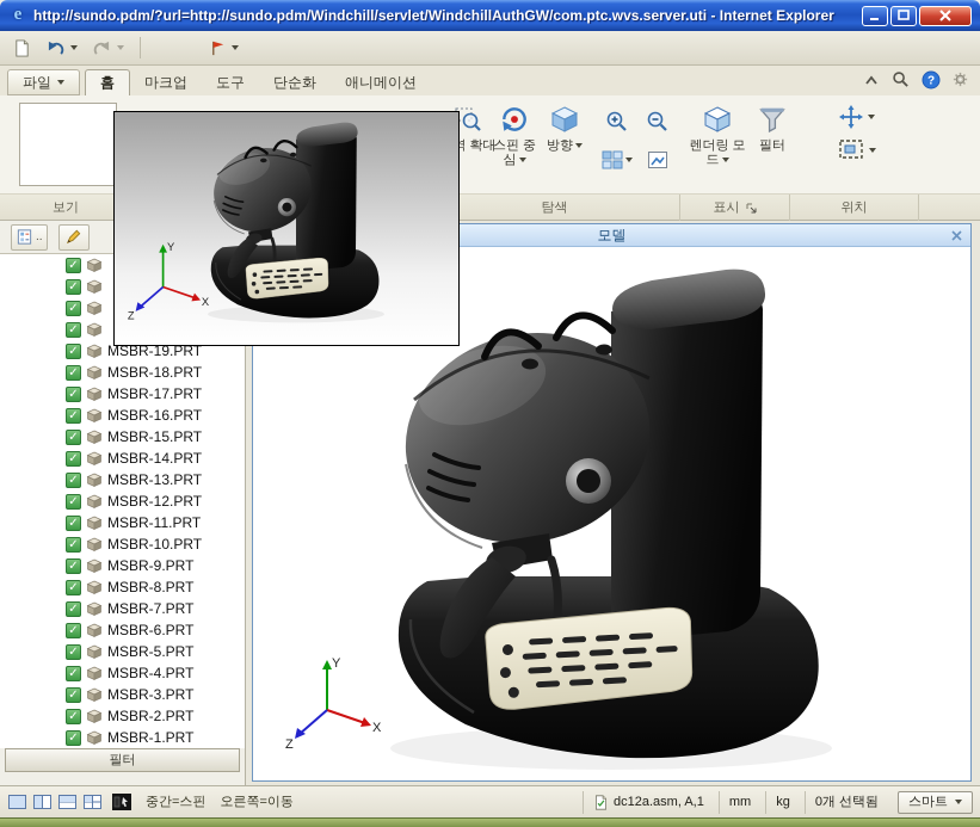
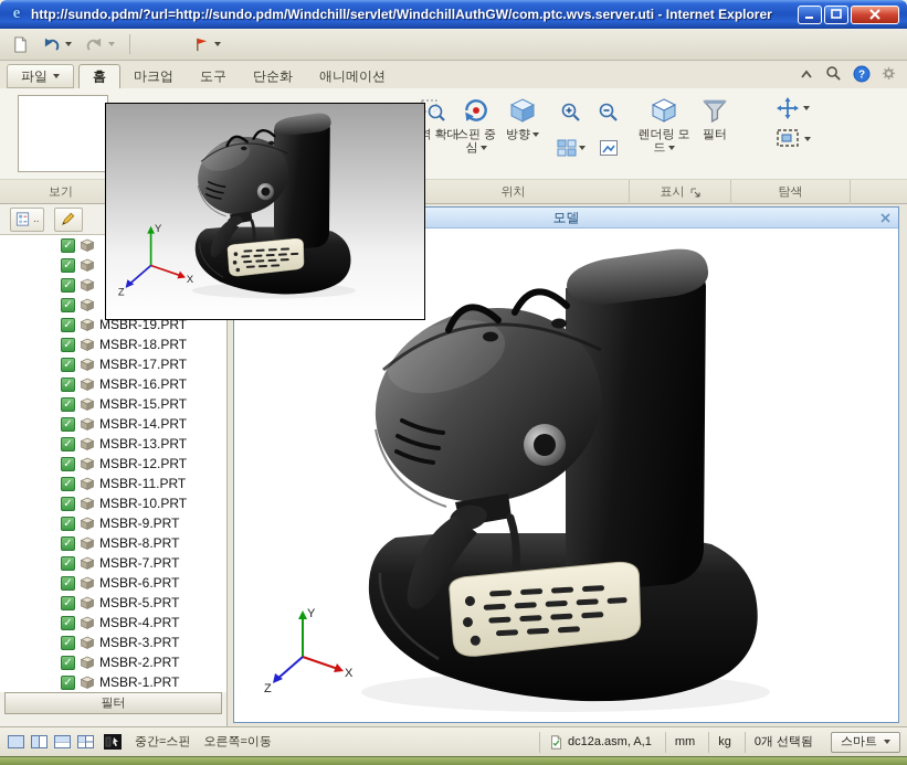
  e
  http://sundo.pdm/?url=http://sundo.pdm/Windchill/servlet/WindchillAuthGW/com.ptc.wvs.server.uti - Internet Explorer
  파일
  홈
  마크업
  도구
  단순화
  애니메이션
  ?
  스핀 중심
  방향
  렌더링 모드
  필터
  보기
- 탐색
+ 위치
  표시
- 위치
+ 탐색
  ..
  MSBR-19.PRT
  MSBR-18.PRT
  MSBR-17.PRT
  MSBR-16.PRT
  MSBR-15.PRT
  MSBR-14.PRT
  MSBR-13.PRT
  MSBR-12.PRT
  MSBR-11.PRT
  MSBR-10.PRT
  MSBR-9.PRT
  MSBR-8.PRT
  MSBR-7.PRT
  MSBR-6.PRT
  MSBR-5.PRT
  MSBR-4.PRT
  MSBR-3.PRT
  MSBR-2.PRT
  MSBR-1.PRT
  필터
  모델
  중간=스핀
  오른쪽=이동
  dc12a.asm, A,1
  mm
  kg
  0개 선택됨
  스마트
